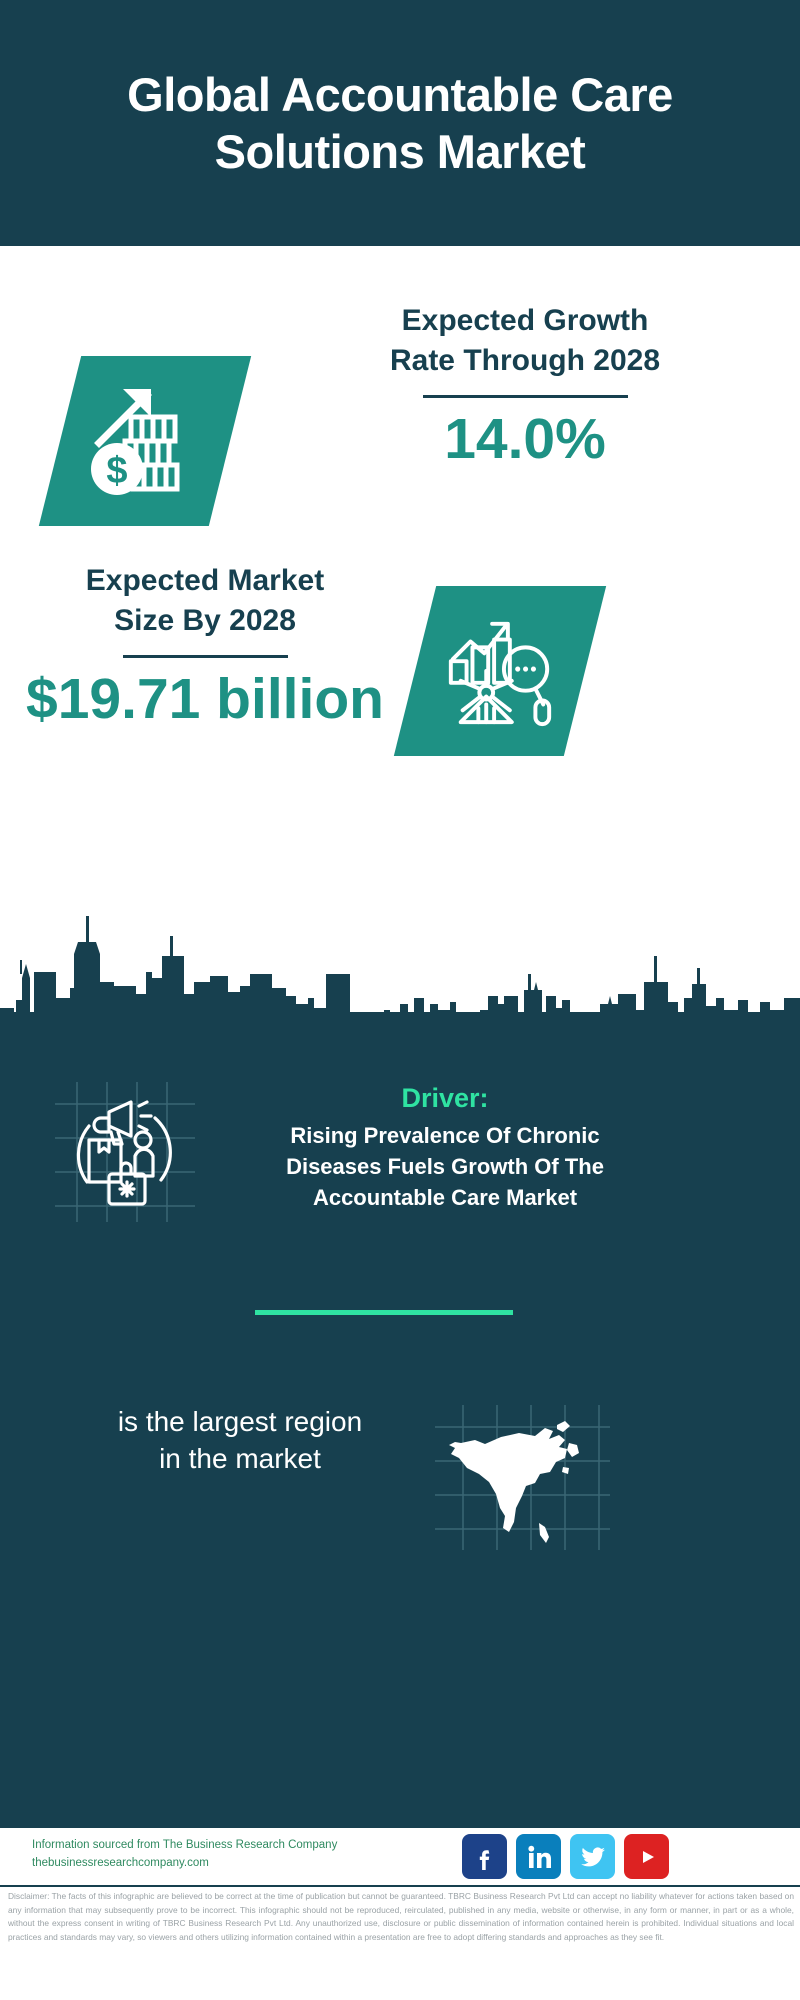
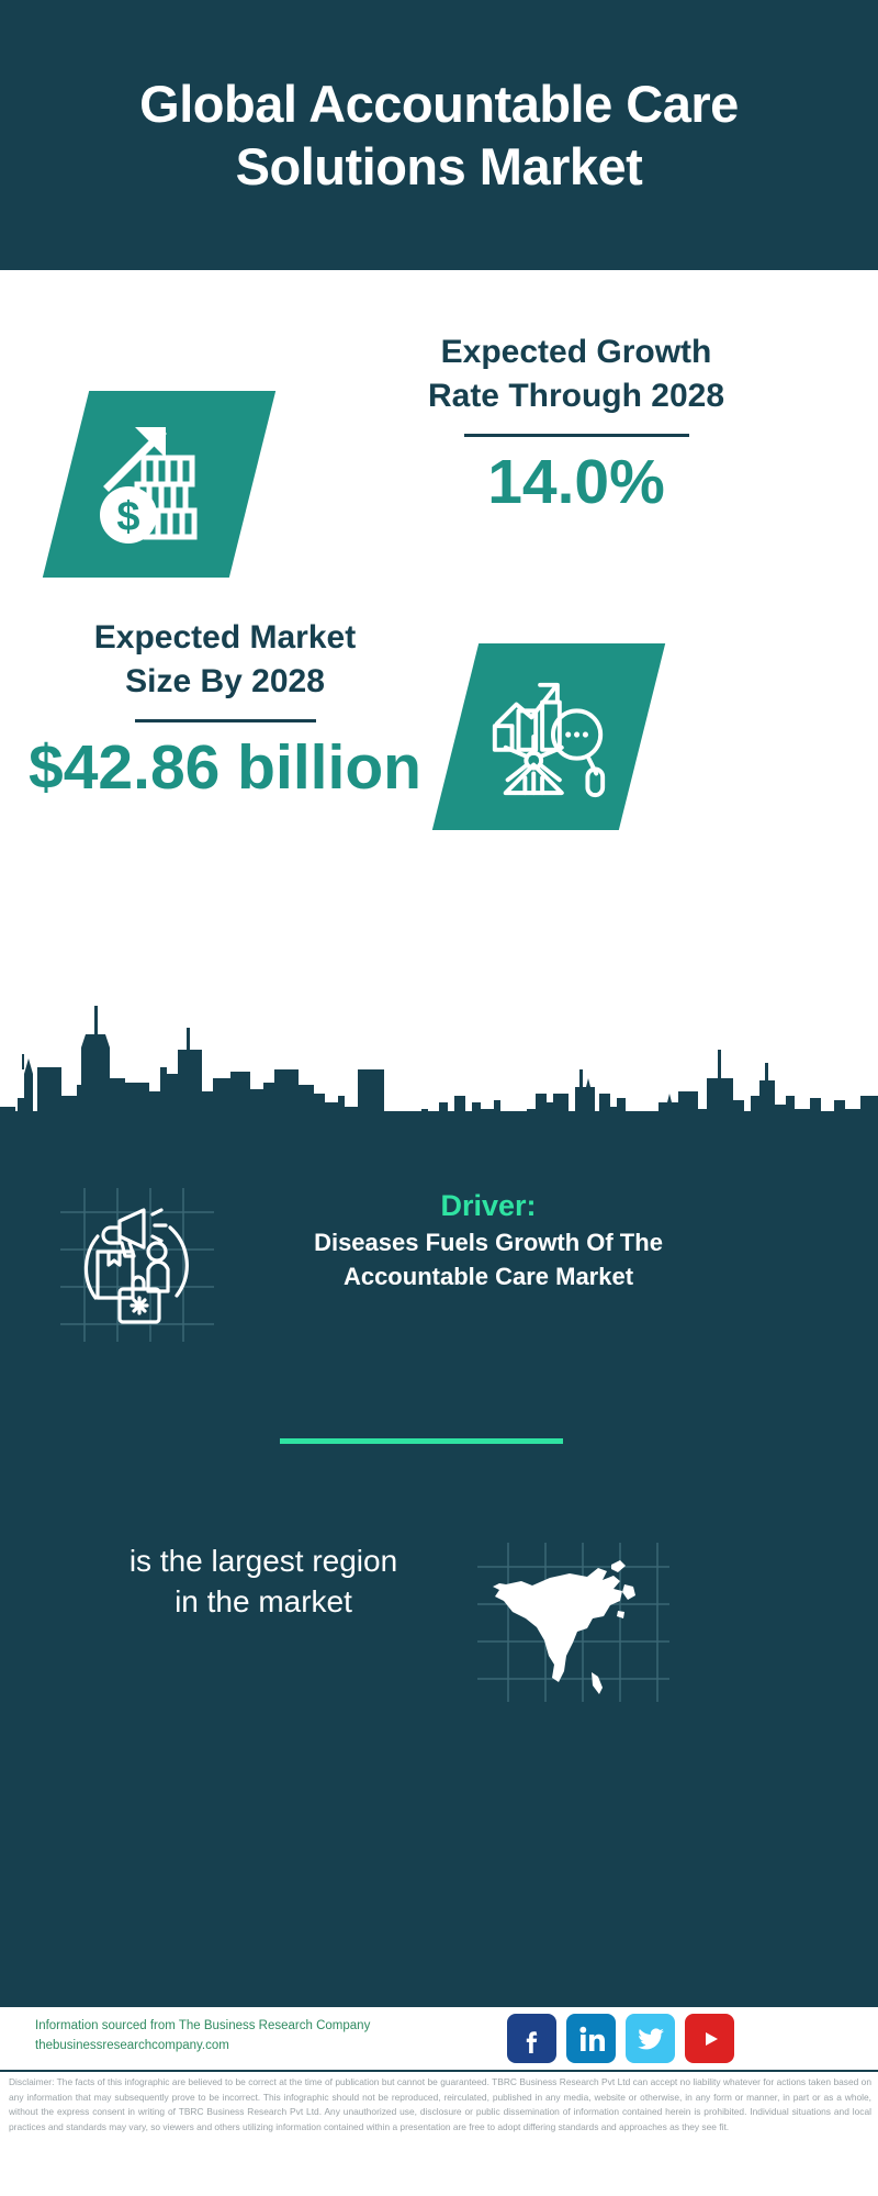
  Global Accountable Care Solutions Market
  Expected Growth
  Rate Through 2028
  14.0%
  Expected Market
  Size By 2028
- $19.71 billion
+ $42.86 billion
  Driver:
- Rising Prevalence Of Chronic
  Diseases Fuels Growth Of The
  Accountable Care Market
  is the largest region
  in the market
  Information sourced from The Business Research Company
  thebusinessresearchcompany.com
  Disclaimer: The facts of this infographic are believed to be correct at the time of publication but cannot be guaranteed. TBRC Business Research Pvt Ltd can accept no liability whatever for actions taken based on any information that may subsequently prove to be incorrect. This infographic should not be reproduced, reirculated, published in any media, website or otherwise, in any form or manner, in part or as a whole, without the express consent in writing of TBRC Business Research Pvt Ltd. Any unauthorized use, disclosure or public dissemination of information contained herein is prohibited. Individual situations and local practices and standards may vary, so viewers and others utilizing information contained within a presentation are free to adopt differing standards and approaches as they see fit.
